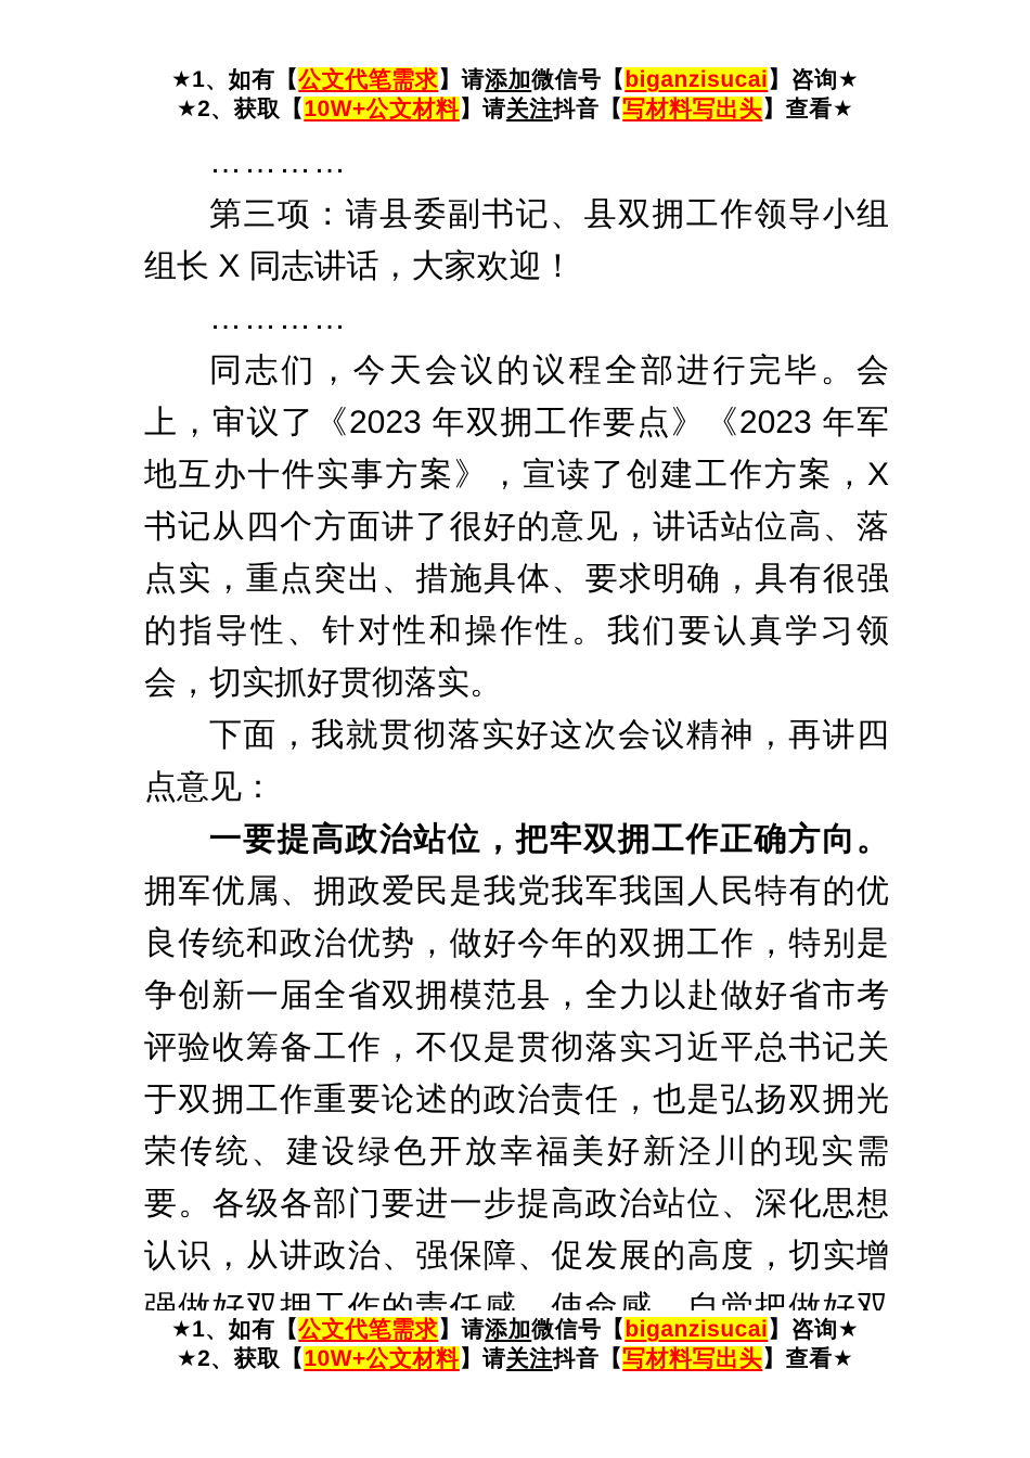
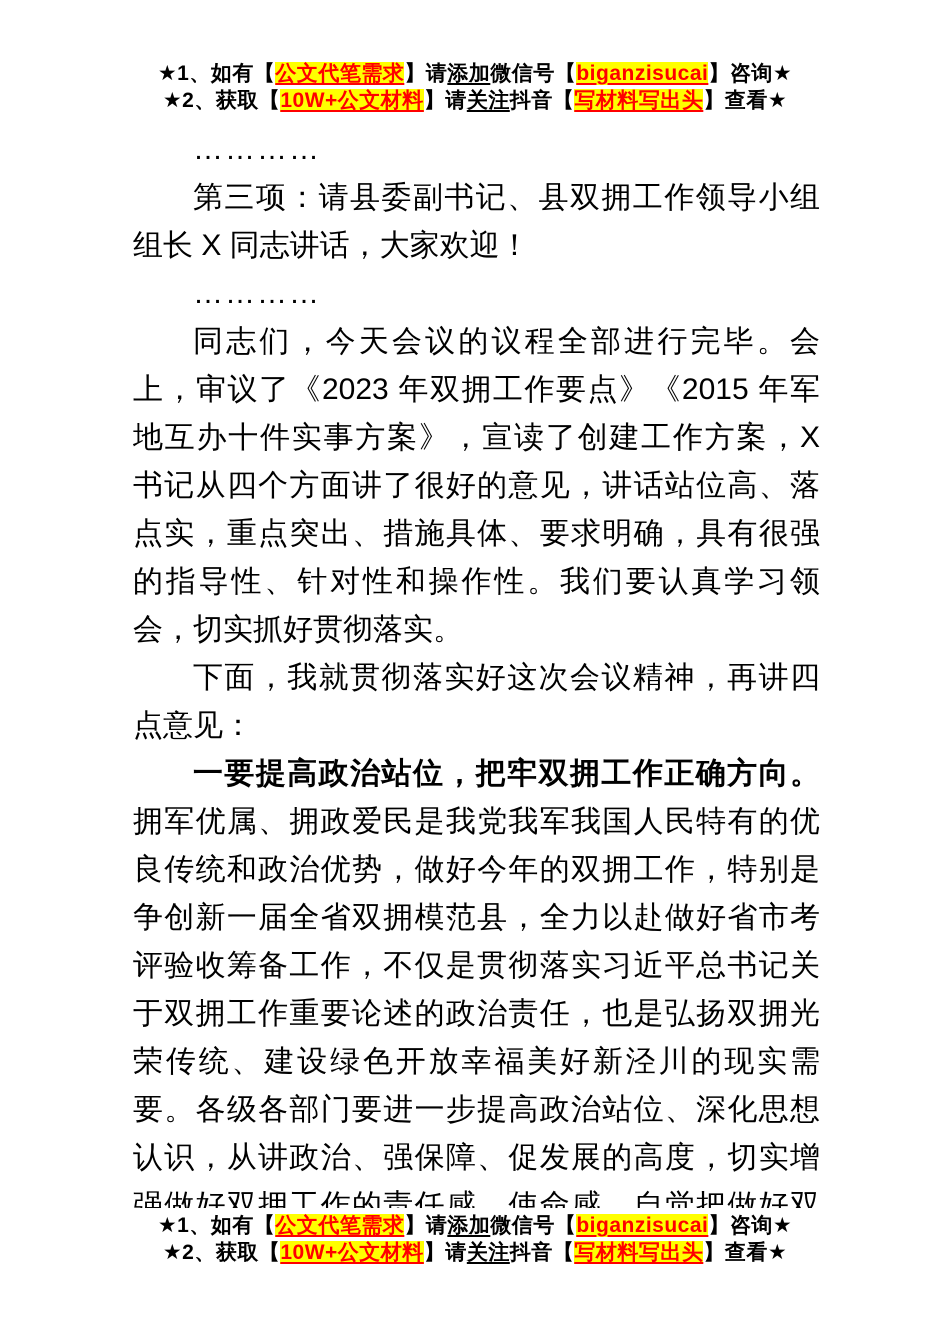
  ★1、如有【公文代笔需求】请添加微信号【biganzisucai】咨询★
  ★2、获取【10W+公文材料】请关注抖音【写材料写出头】查看★
  …………
  第三项：请县委副书记、县双拥工作领导小组组长 X 同志讲话，大家欢迎！
  …………
- 同志们，今天会议的议程全部进行完毕。会上，审议了《2023 年双拥工作要点》《2023 年军地互办十件实事方案》，宣读了创建工作方案，X 书记从四个方面讲了很好的意见，讲话站位高、落点实，重点突出、措施具体、要求明确，具有很强的指导性、针对性和操作性。我们要认真学习领会，切实抓好贯彻落实。
+ 同志们，今天会议的议程全部进行完毕。会上，审议了《2023 年双拥工作要点》《2015 年军地互办十件实事方案》，宣读了创建工作方案，X 书记从四个方面讲了很好的意见，讲话站位高、落点实，重点突出、措施具体、要求明确，具有很强的指导性、针对性和操作性。我们要认真学习领会，切实抓好贯彻落实。
  下面，我就贯彻落实好这次会议精神，再讲四点意见：
  一要提高政治站位，把牢双拥工作正确方向。拥军优属、拥政爱民是我党我军我国人民特有的优良传统和政治优势，做好今年的双拥工作，特别是争创新一届全省双拥模范县，全力以赴做好省市考评验收筹备工作，不仅是贯彻落实习近平总书记关于双拥工作重要论述的政治责任，也是弘扬双拥光荣传统、建设绿色开放幸福美好新泾川的现实需要。各级各部门要进一步提高政治站位、深化思想认识，从讲政治、强保障、促发展的高度，切实增强做好双拥工作的责任感、使命感，自觉把做好双
  ★1、如有【公文代笔需求】请添加微信号【biganzisucai】咨询★
  ★2、获取【10W+公文材料】请关注抖音【写材料写出头】查看★
